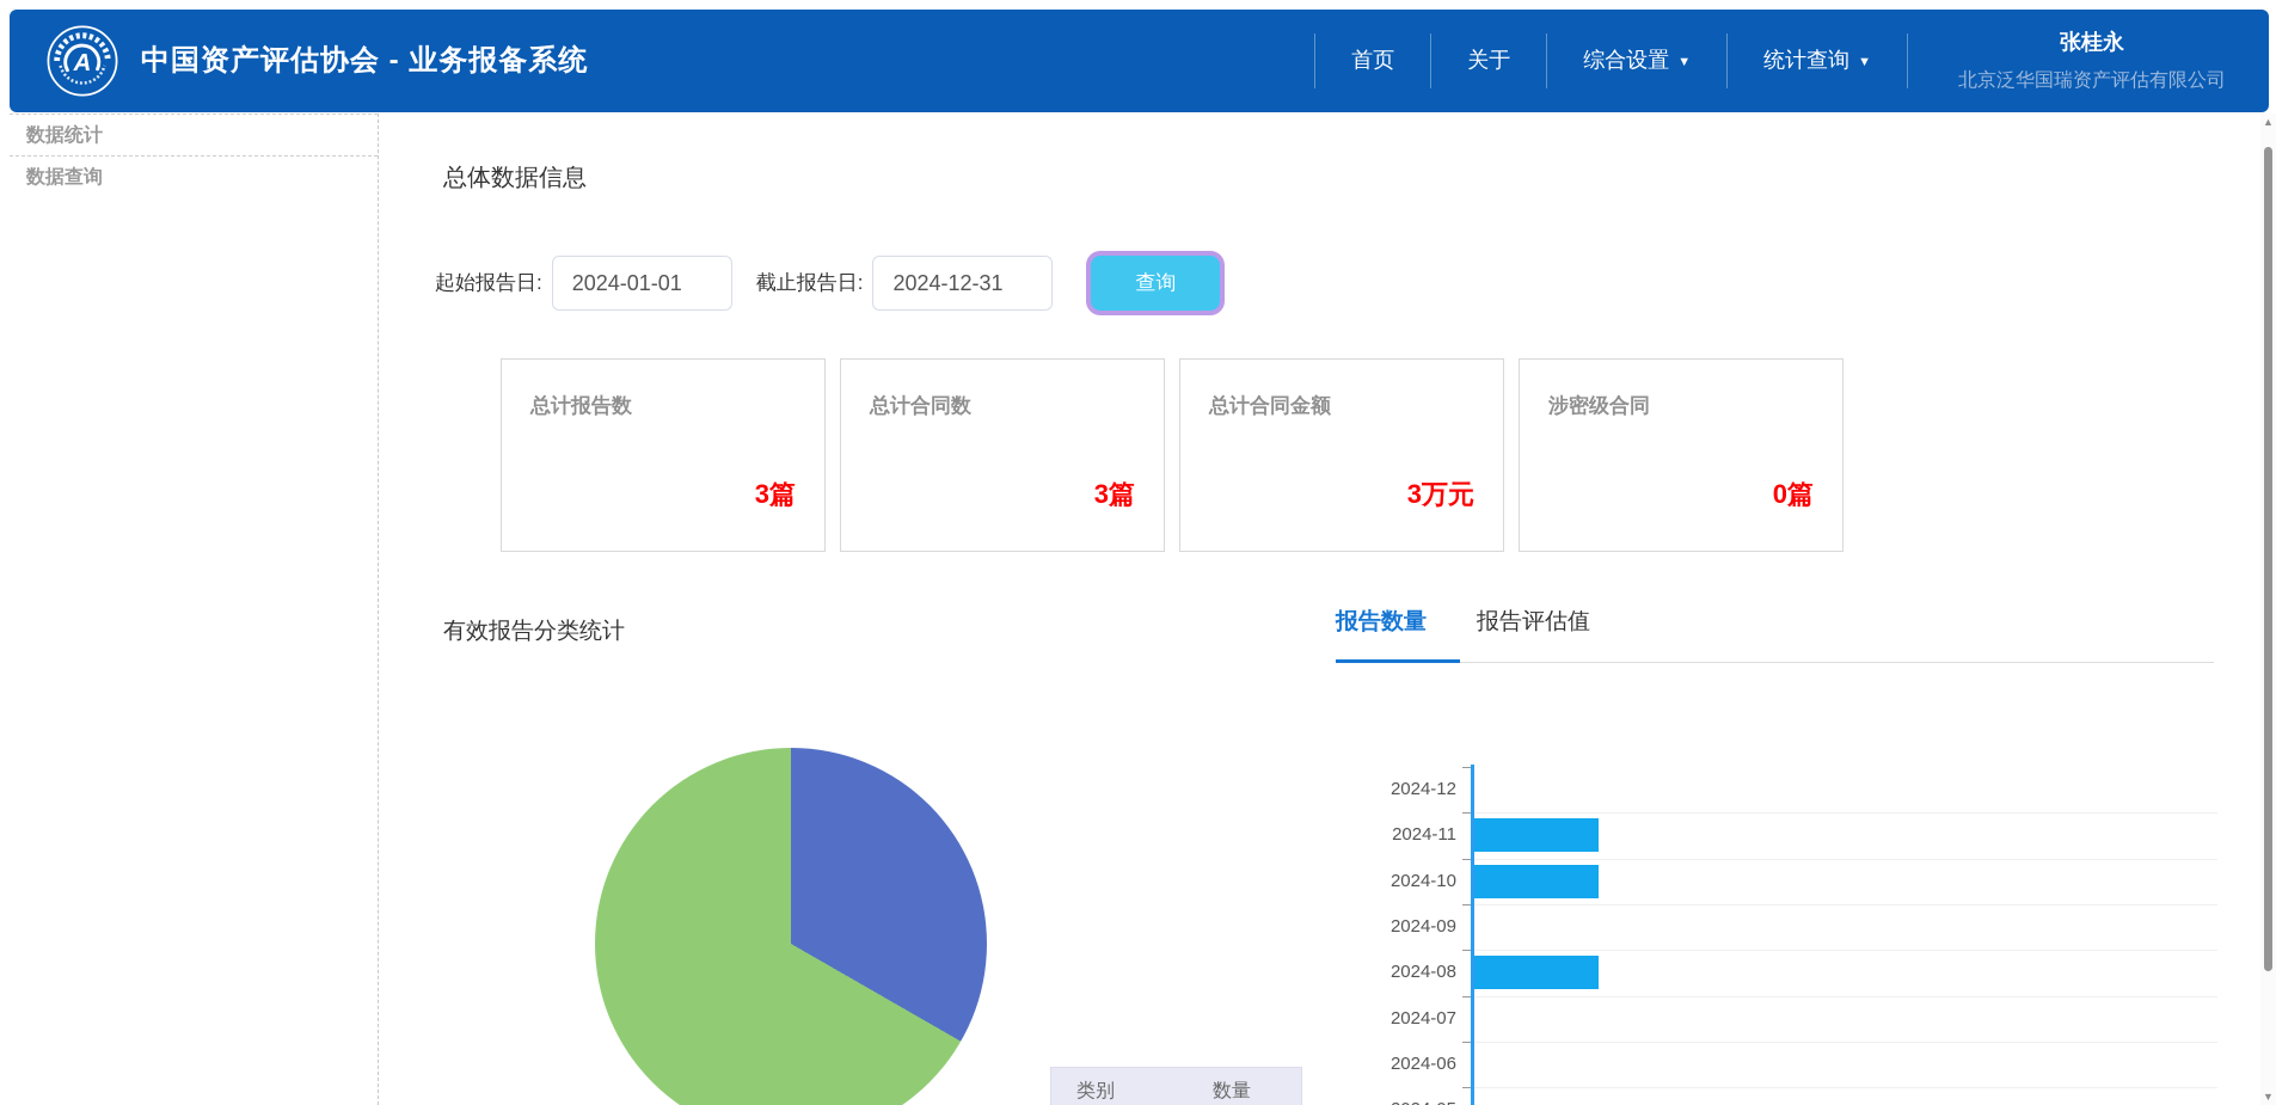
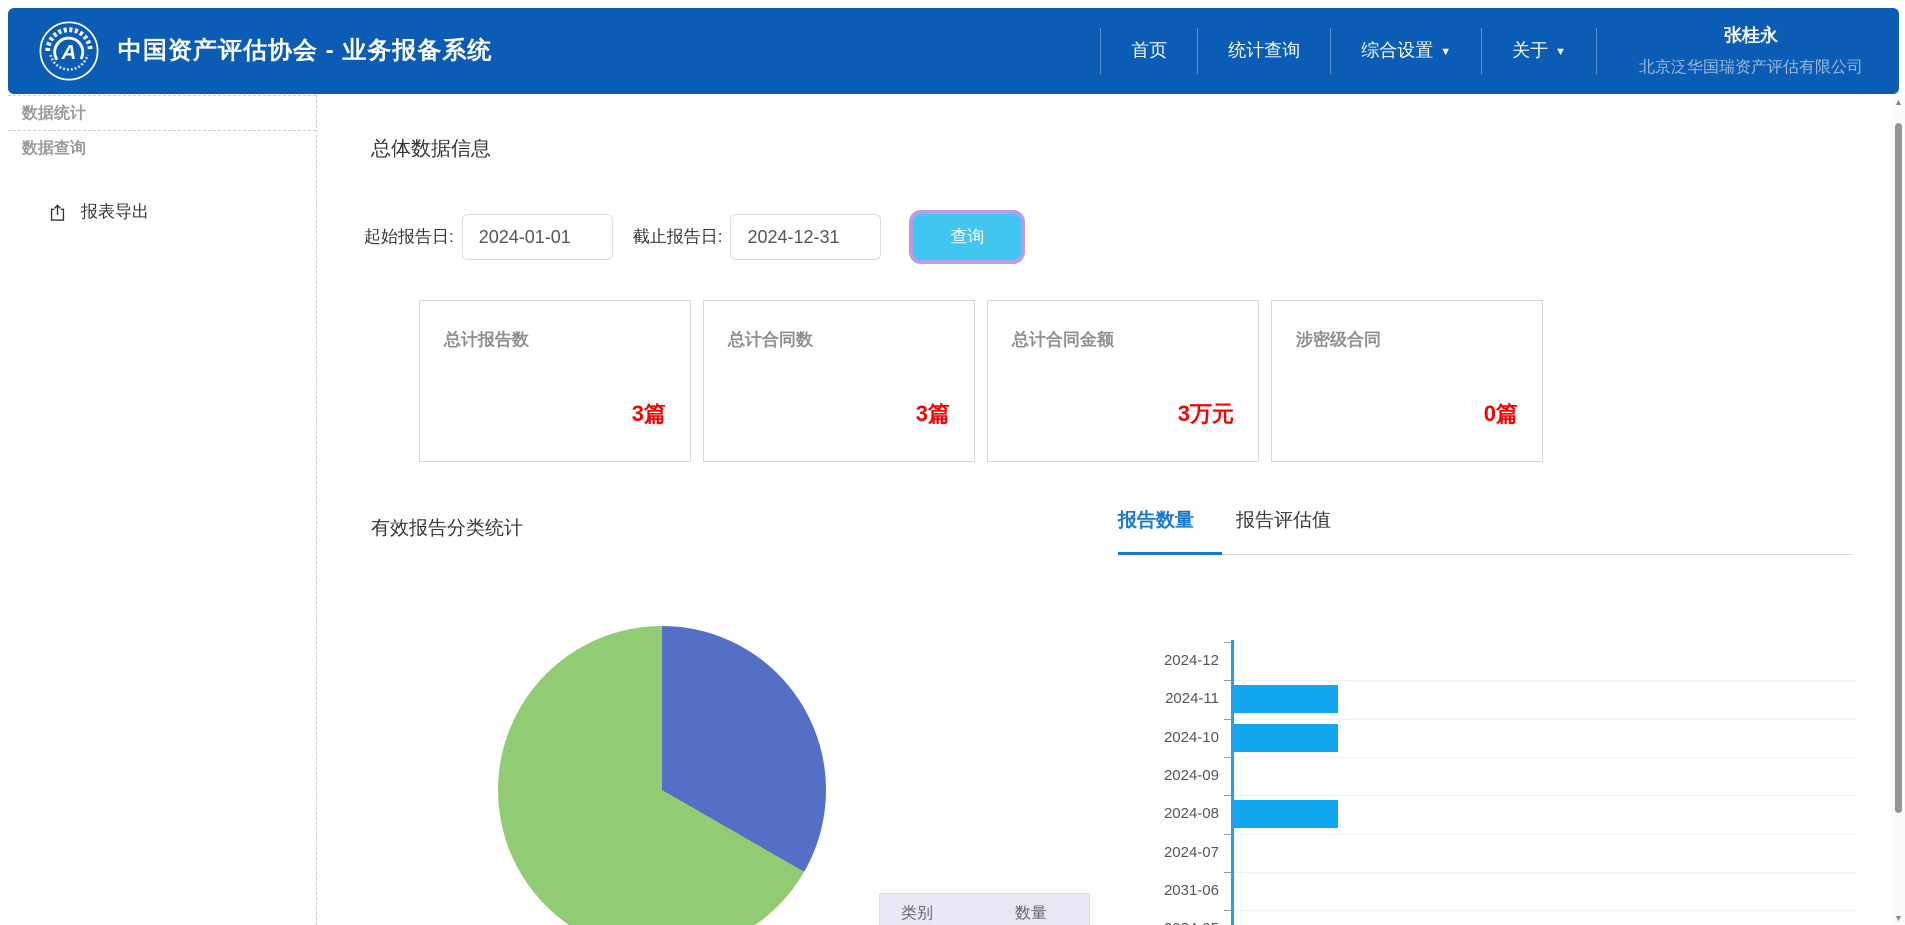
  A
  中国资产评估协会 - 业务报备系统
  首页
- 关于
+ 统计查询
  综合设置
  ▼
- 统计查询
+ 关于
  ▼
  张桂永
  北京泛华国瑞资产评估有限公司
  ▲
  ▼
  数据统计
  数据查询
+ 报表导出
  总体数据信息
  起始报告日:
  2024-01-01
  截止报告日:
  2024-12-31
  查询
  总计报告数
  3篇
  总计合同数
  3篇
  总计合同金额
  3万元
  涉密级合同
  0篇
  有效报告分类统计
  报告数量
  报告评估值
  类别
  数量
  2024-12
  2024-11
  2024-10
  2024-09
  2024-08
  2024-07
- 2024-06
+ 2031-06
